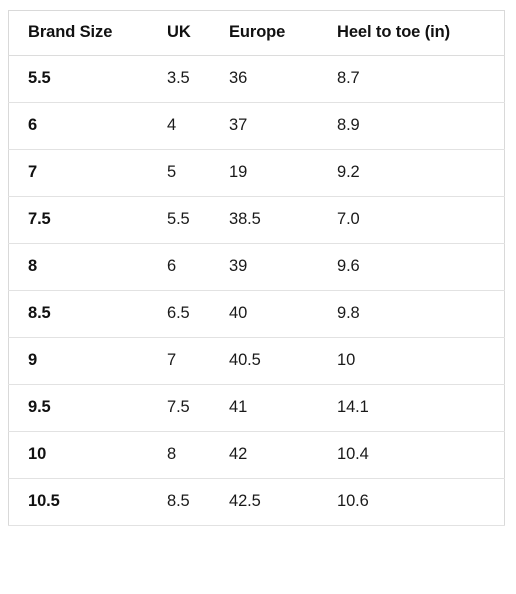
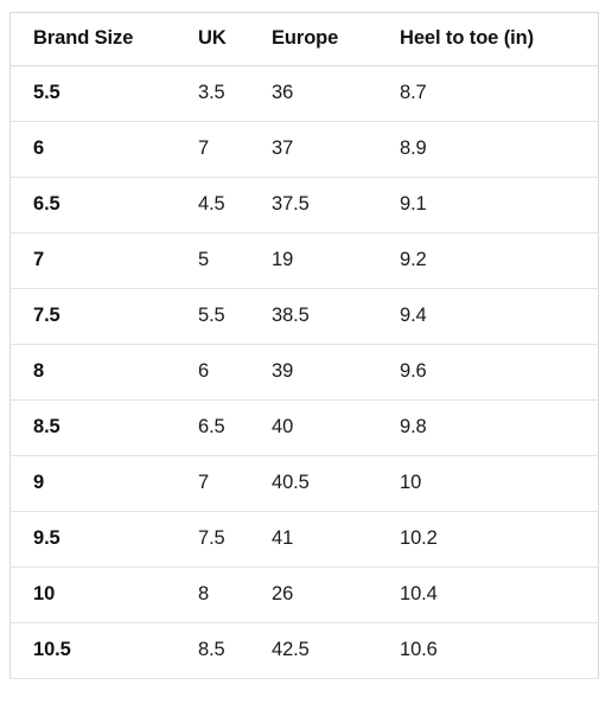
  Brand Size	UK	Europe	Heel to toe (in)
  5.5	3.5	36	8.7
- 6	4	37	8.9
+ 6	7	37	8.9
+ 6.5	4.5	37.5	9.1
  7	5	19	9.2
- 7.5	5.5	38.5	7.0
+ 7.5	5.5	38.5	9.4
  8	6	39	9.6
  8.5	6.5	40	9.8
  9	7	40.5	10
- 9.5	7.5	41	14.1
+ 9.5	7.5	41	10.2
- 10	8	42	10.4
+ 10	8	26	10.4
  10.5	8.5	42.5	10.6
